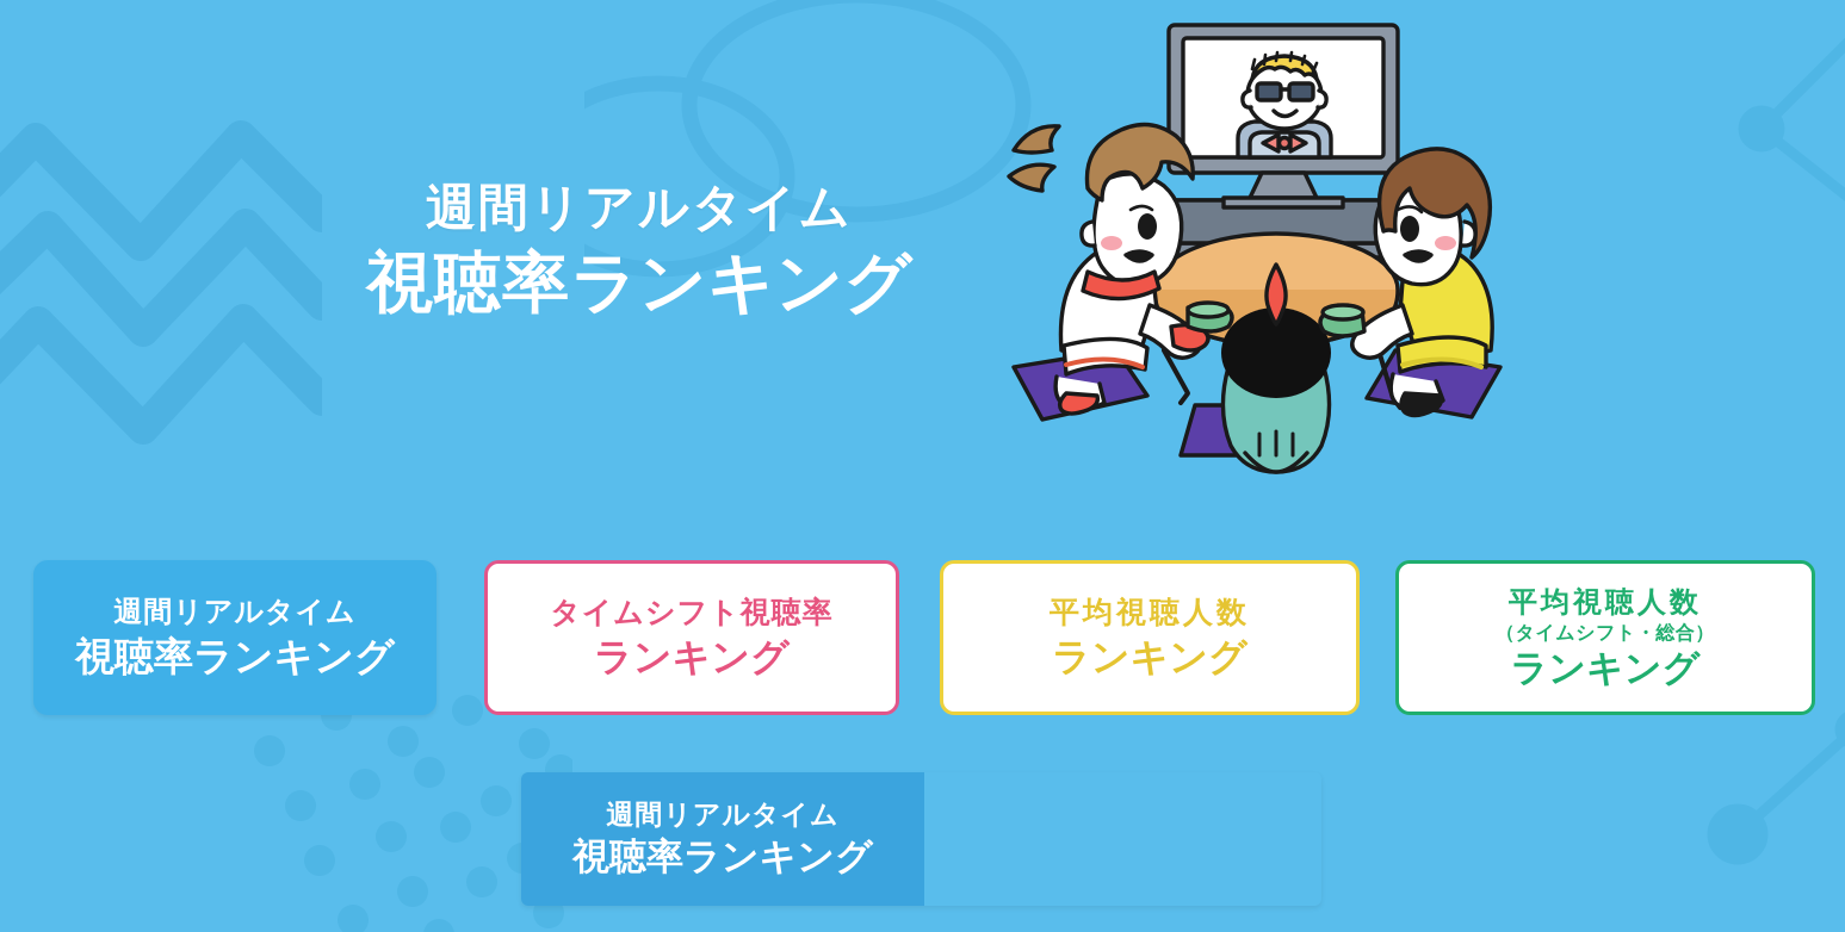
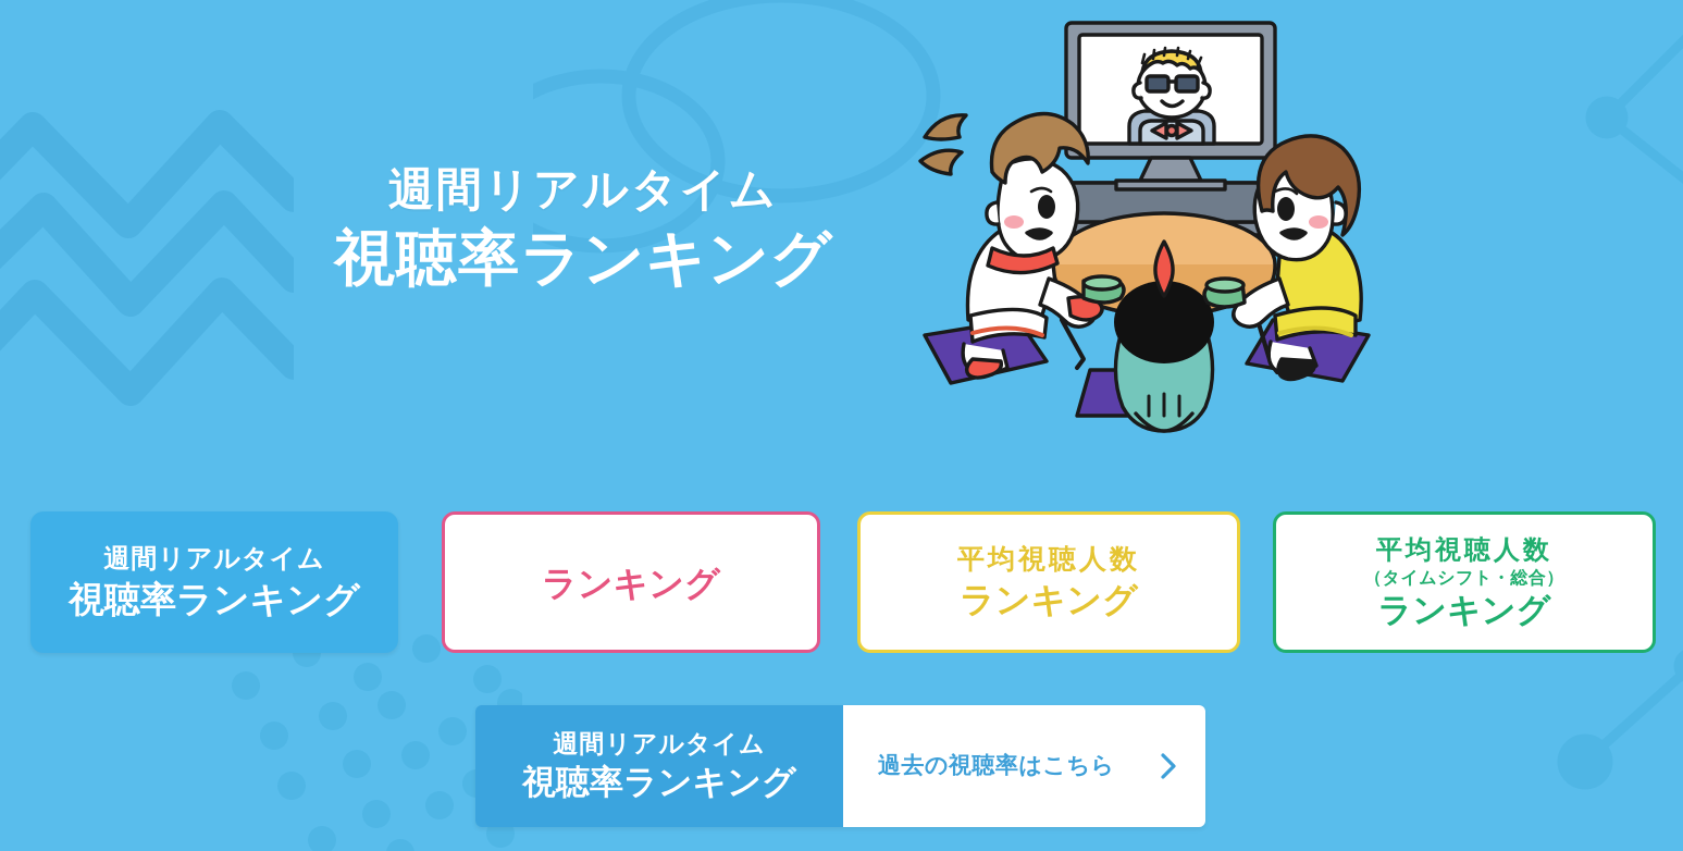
  週間リアルタイム
  視聴率ランキング
  週間リアルタイム
  視聴率ランキング
- タイムシフト視聴率
  ランキング
  平均視聴人数
  ランキング
  平均視聴人数
  （タイムシフト・総合）
  ランキング
  週間リアルタイム
  視聴率ランキング
+ 過去の視聴率はこちら
